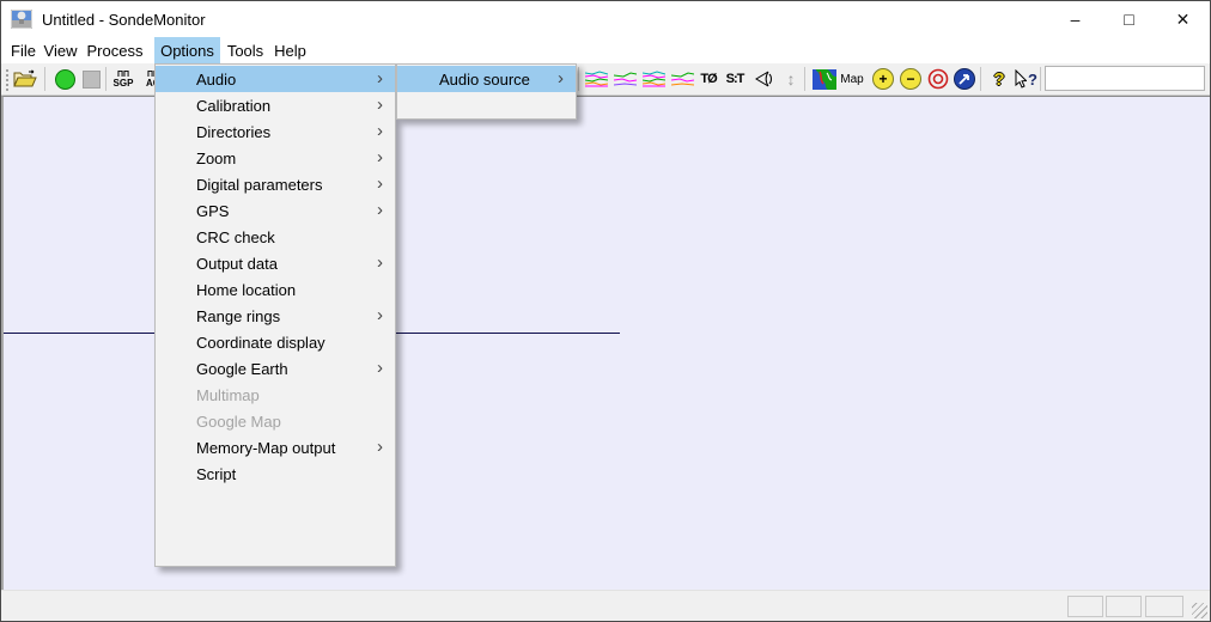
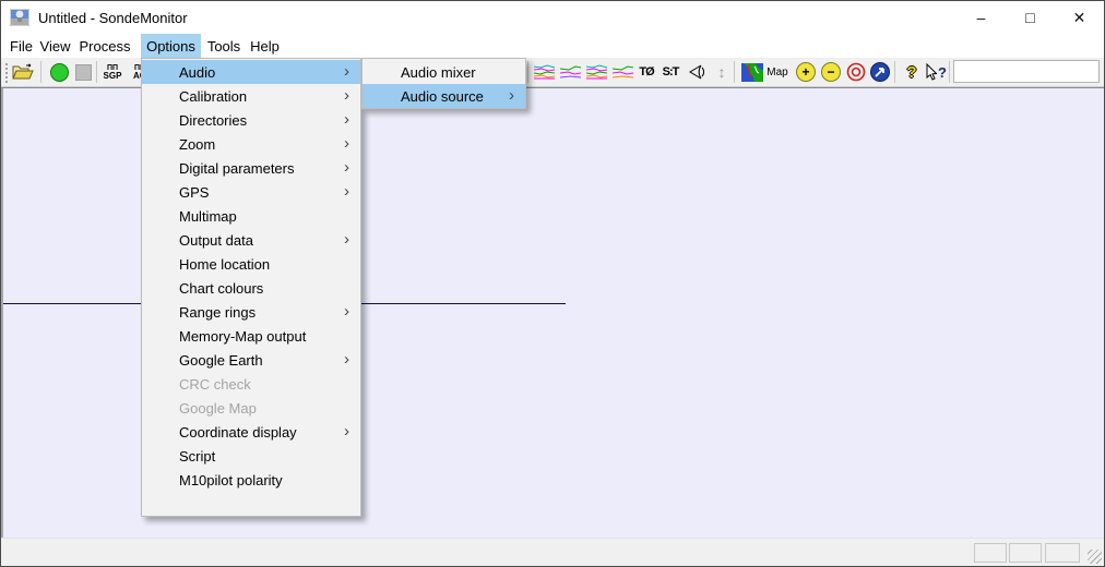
  Untitled - SondeMonitor
  –
  □
  ✕
  File
  View
  Process
  Options
  Tools
  Help
  SGP
  TØ
  S:T
  ↕
  Map
  +
  −
  ?
  ?
  Audio
  ›
  Calibration
  ›
  Directories
  ›
  Zoom
  ›
  Digital parameters
  ›
  GPS
  ›
- CRC check
+ Multimap
  Output data
  ›
  Home location
+ Chart colours
  Range rings
  ›
- Coordinate display
+ Memory-Map output
  Google Earth
  ›
- Multimap
+ CRC check
  Google Map
- Memory-Map output
+ Coordinate display
  ›
  Script
+ M10pilot polarity
+ Audio mixer
  Audio source
  ›
